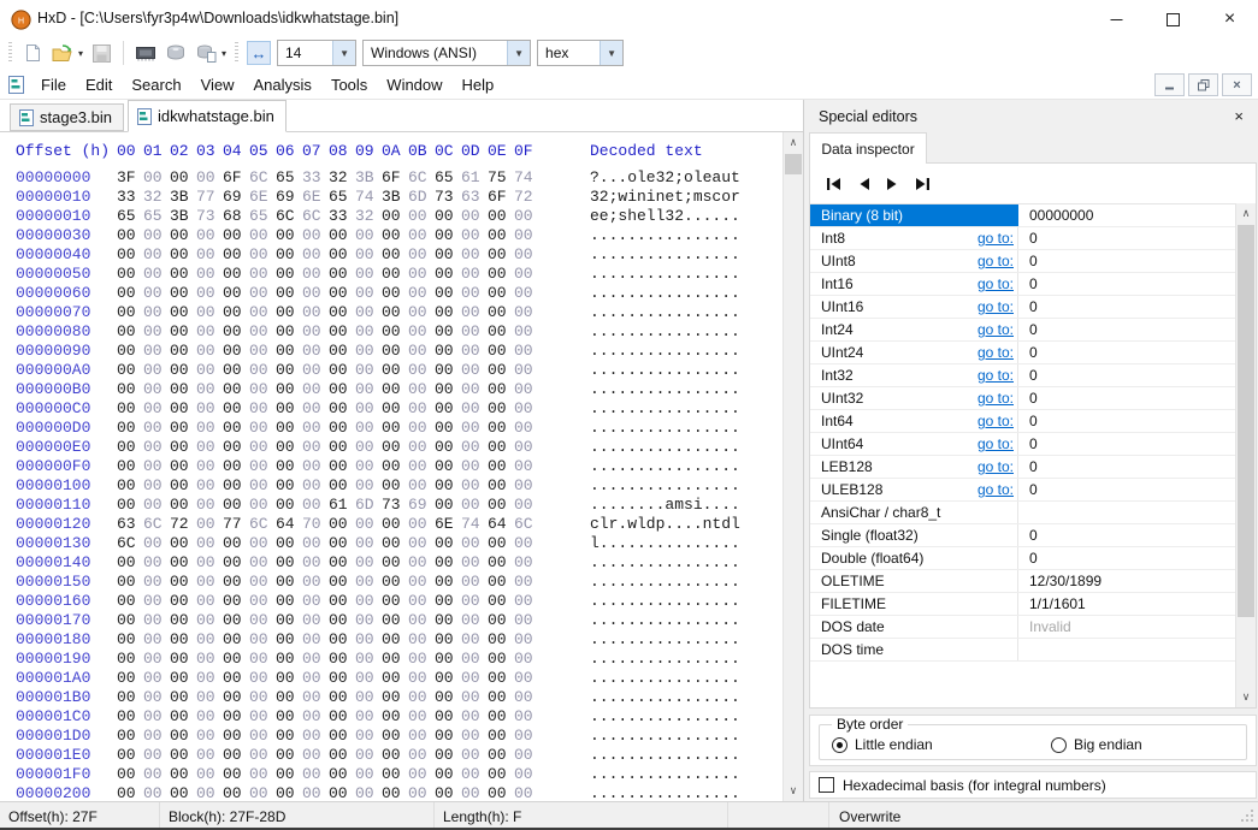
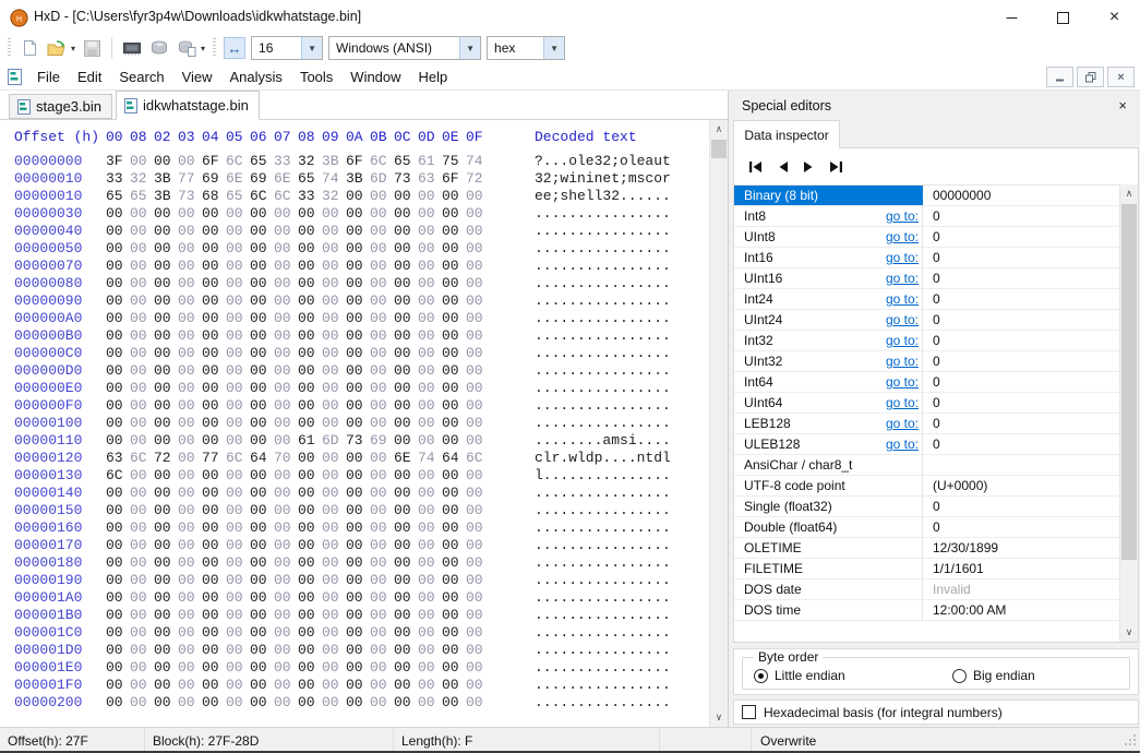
  HxD - [C:\Users\fyr3p4w\Downloads\idkwhatstage.bin]
  ×
  ▾
  ▾
  ↔
- 14
+ 16
  ▼
  Windows (ANSI)
  ▼
  hex
  ▼
  File
  Edit
  Search
  View
  Analysis
  Tools
  Window
  Help
  ×
  stage3.bin
  idkwhatstage.bin
- Offset (h) 00 01 02 03 04 05 06 07 08 09 0A 0B 0C 0D 0E 0F Decoded text
+ Offset (h) 00 08 02 03 04 05 06 07 08 09 0A 0B 0C 0D 0E 0F Decoded text
  00000000 3F 00 00 00 6F 6C 65 33 32 3B 6F 6C 65 61 75 74 ?...ole32;oleaut
  00000010 33 32 3B 77 69 6E 69 6E 65 74 3B 6D 73 63 6F 72 32;wininet;mscor
  00000010 65 65 3B 73 68 65 6C 6C 33 32 00 00 00 00 00 00 ee;shell32......
  00000030 00 00 00 00 00 00 00 00 00 00 00 00 00 00 00 00 ................
  00000040 00 00 00 00 00 00 00 00 00 00 00 00 00 00 00 00 ................
  00000050 00 00 00 00 00 00 00 00 00 00 00 00 00 00 00 00 ................
- 00000060 00 00 00 00 00 00 00 00 00 00 00 00 00 00 00 00 ................
  00000070 00 00 00 00 00 00 00 00 00 00 00 00 00 00 00 00 ................
  00000080 00 00 00 00 00 00 00 00 00 00 00 00 00 00 00 00 ................
  00000090 00 00 00 00 00 00 00 00 00 00 00 00 00 00 00 00 ................
  000000A0 00 00 00 00 00 00 00 00 00 00 00 00 00 00 00 00 ................
  000000B0 00 00 00 00 00 00 00 00 00 00 00 00 00 00 00 00 ................
  000000C0 00 00 00 00 00 00 00 00 00 00 00 00 00 00 00 00 ................
  000000D0 00 00 00 00 00 00 00 00 00 00 00 00 00 00 00 00 ................
  000000E0 00 00 00 00 00 00 00 00 00 00 00 00 00 00 00 00 ................
  000000F0 00 00 00 00 00 00 00 00 00 00 00 00 00 00 00 00 ................
  00000100 00 00 00 00 00 00 00 00 00 00 00 00 00 00 00 00 ................
  00000110 00 00 00 00 00 00 00 00 61 6D 73 69 00 00 00 00 ........amsi....
  00000120 63 6C 72 00 77 6C 64 70 00 00 00 00 6E 74 64 6C clr.wldp....ntdl
  00000130 6C 00 00 00 00 00 00 00 00 00 00 00 00 00 00 00 l...............
  00000140 00 00 00 00 00 00 00 00 00 00 00 00 00 00 00 00 ................
  00000150 00 00 00 00 00 00 00 00 00 00 00 00 00 00 00 00 ................
  00000160 00 00 00 00 00 00 00 00 00 00 00 00 00 00 00 00 ................
  00000170 00 00 00 00 00 00 00 00 00 00 00 00 00 00 00 00 ................
  00000180 00 00 00 00 00 00 00 00 00 00 00 00 00 00 00 00 ................
  00000190 00 00 00 00 00 00 00 00 00 00 00 00 00 00 00 00 ................
  000001A0 00 00 00 00 00 00 00 00 00 00 00 00 00 00 00 00 ................
  000001B0 00 00 00 00 00 00 00 00 00 00 00 00 00 00 00 00 ................
  000001C0 00 00 00 00 00 00 00 00 00 00 00 00 00 00 00 00 ................
  000001D0 00 00 00 00 00 00 00 00 00 00 00 00 00 00 00 00 ................
  000001E0 00 00 00 00 00 00 00 00 00 00 00 00 00 00 00 00 ................
  000001F0 00 00 00 00 00 00 00 00 00 00 00 00 00 00 00 00 ................
  00000200 00 00 00 00 00 00 00 00 00 00 00 00 00 00 00 00 ................
  ∧
  ∨
  Special editors
  ×
  Data inspector
  Binary (8 bit)
  00000000
  Int8
  go to:
  0
  UInt8
  go to:
  0
  Int16
  go to:
  0
  UInt16
  go to:
  0
  Int24
  go to:
  0
  UInt24
  go to:
  0
  Int32
  go to:
  0
  UInt32
  go to:
  0
  Int64
  go to:
  0
  UInt64
  go to:
  0
  LEB128
  go to:
  0
  ULEB128
  go to:
  0
  AnsiChar / char8_t
+ UTF-8 code point
+ (U+0000)
  Single (float32)
  0
  Double (float64)
  0
  OLETIME
  12/30/1899
  FILETIME
  1/1/1601
  DOS date
  Invalid
  DOS time
+ 12:00:00 AM
  ∧
  ∨
  Byte order
  Little endian
  Big endian
  Hexadecimal basis (for integral numbers)
  Offset(h): 27F
  Block(h): 27F-28D
  Length(h): F
  Overwrite
